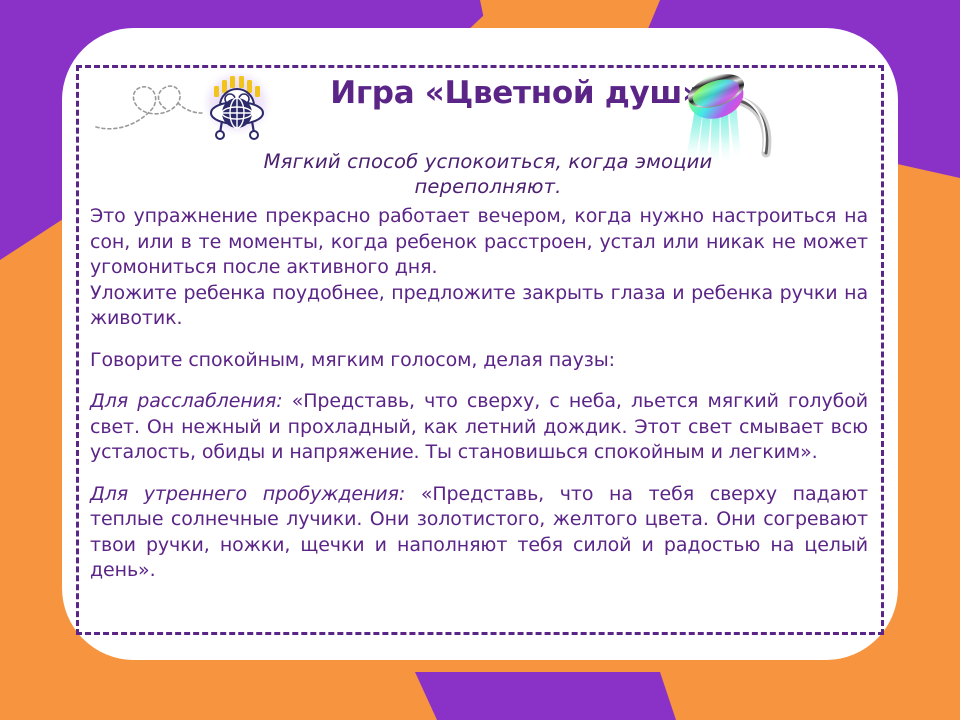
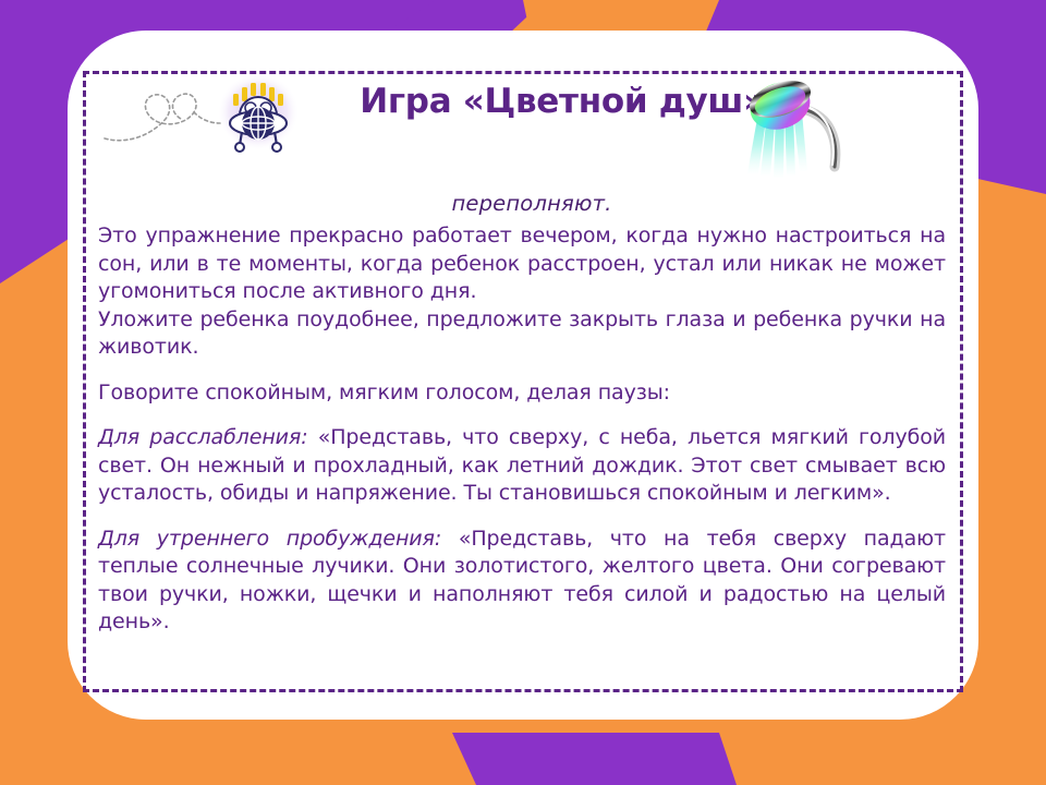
  Игра «Цветной душ
- Мягкий способ успокоиться, когда эмоции
  переполняют.
  Это упражнение прекрасно работает вечером, когда нужно настроиться на сон, или в те моменты, когда ребенок расстроен, устал или никак не может угомониться после активного дня.
  Уложите ребенка поудобнее, предложите закрыть глаза и ребенка ручки на животик.
  Говорите спокойным, мягким голосом, делая паузы:
  Для расслабления: «Представь, что сверху, с неба, льется мягкий голубой свет. Он нежный и прохладный, как летний дождик. Этот свет смывает всю усталость, обиды и напряжение. Ты становишься спокойным и легким».
  Для утреннего пробуждения: «Представь, что на тебя сверху падают теплые солнечные лучики. Они золотистого, желтого цвета. Они согревают твои ручки, ножки, щечки и наполняют тебя силой и радостью на целый день».
